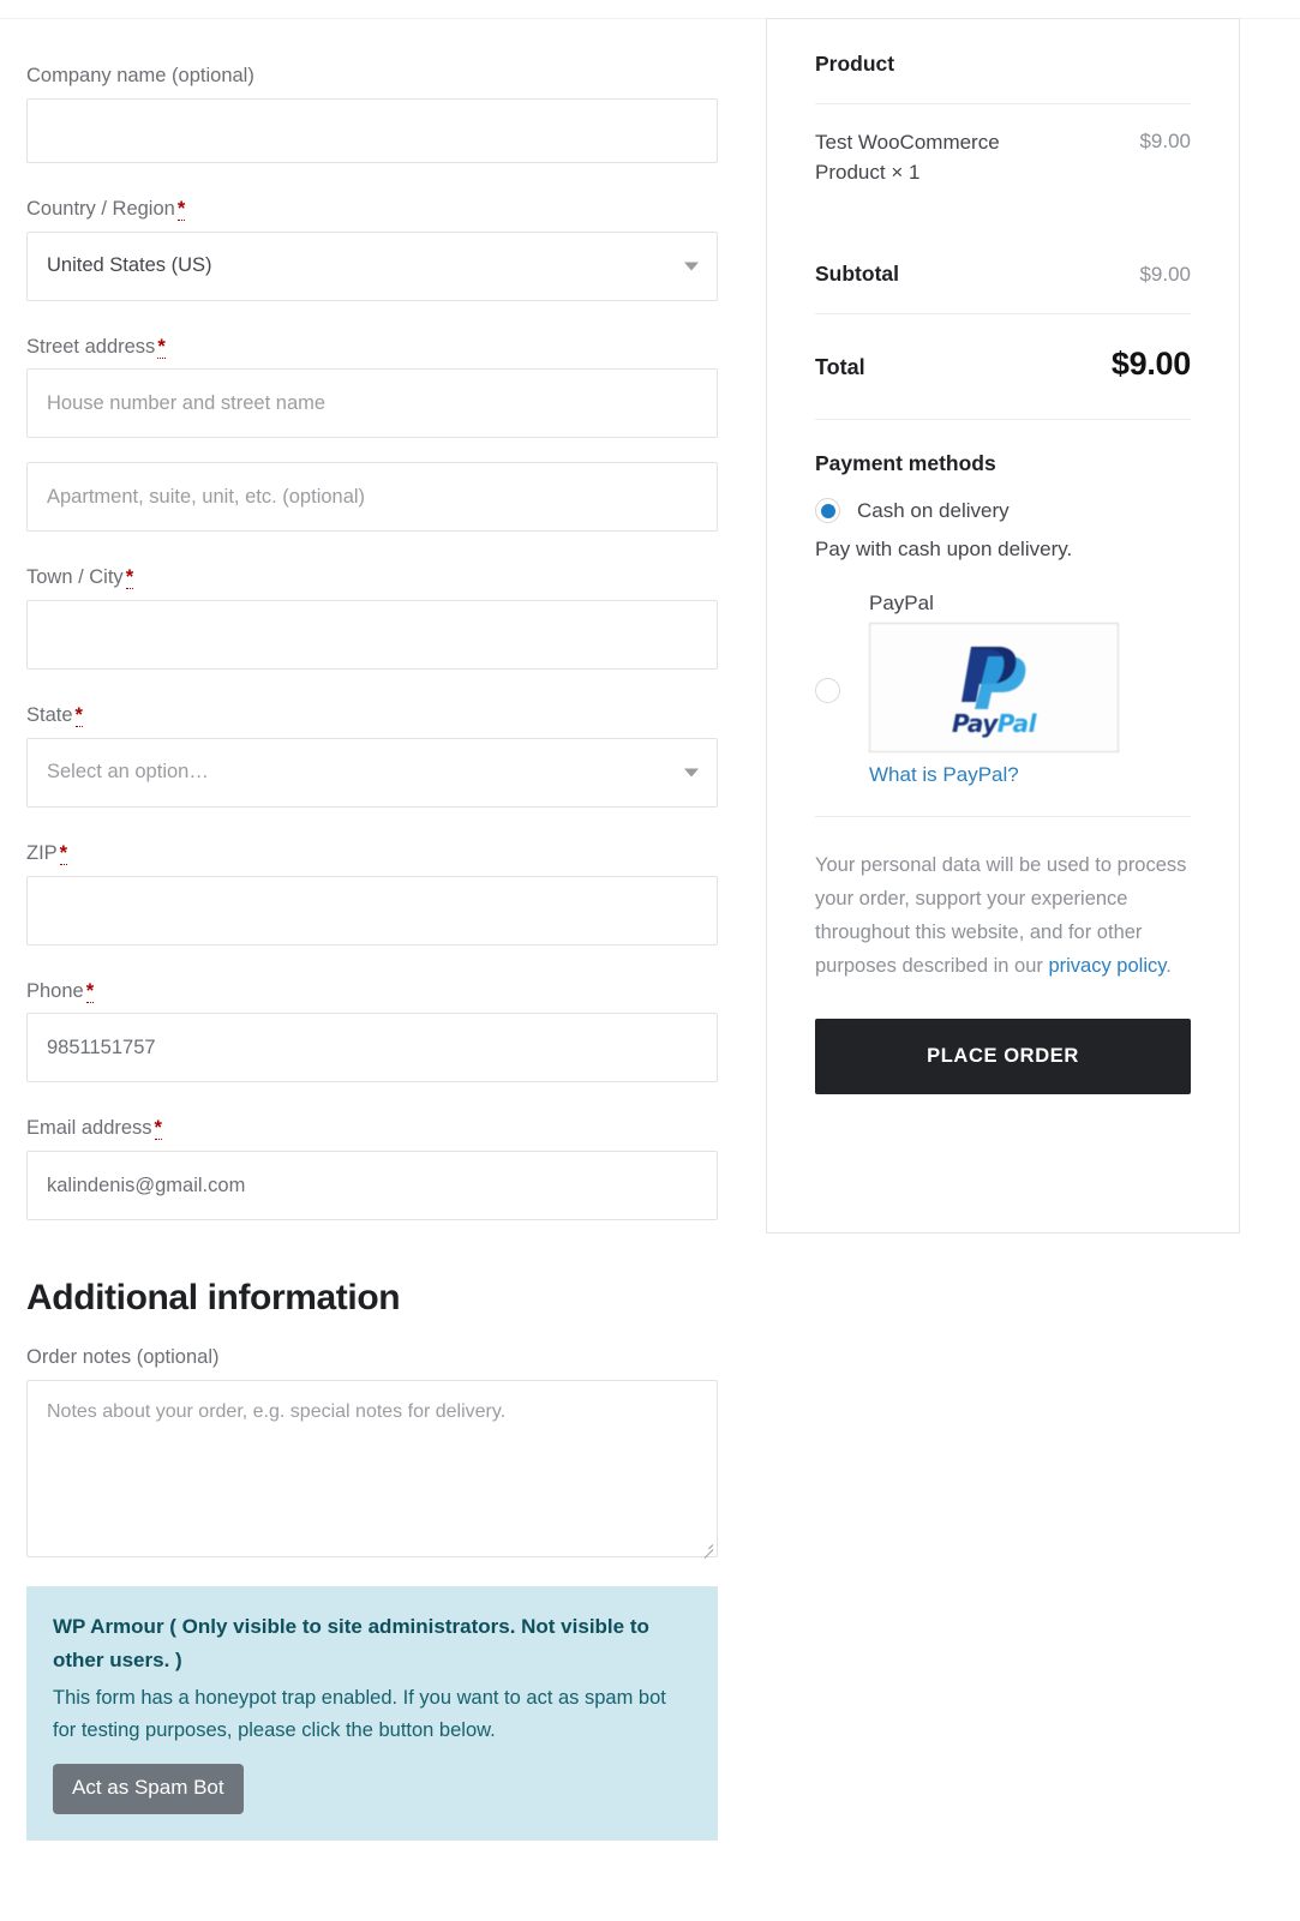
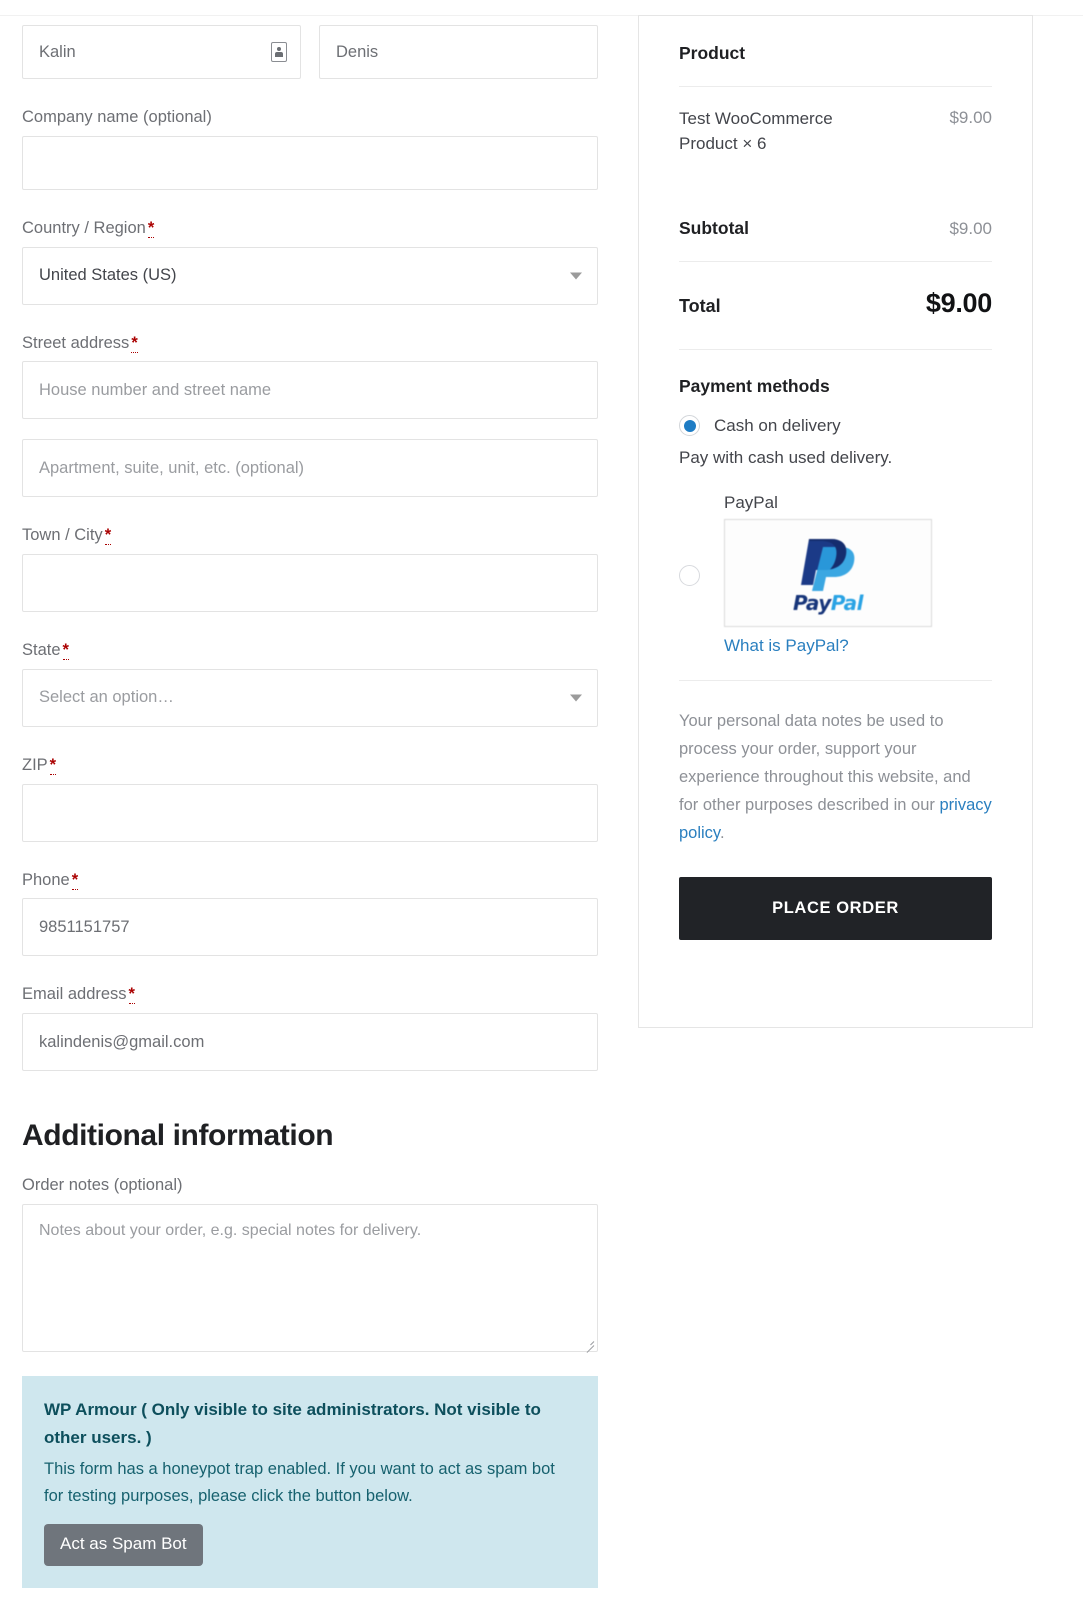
+ Kalin
+ Denis
  Company name (optional)
  Country / Region*
  United States (US)
  Street address*
  House number and street name
  Apartment, suite, unit, etc. (optional)
  Town / City*
  State*
  Select an option…
  ZIP*
  Phone*
  9851151757
  Email address*
  kalindenis@gmail.com
  Additional information
  Order notes (optional)
  Notes about your order, e.g. special notes for delivery.
  WP Armour ( Only visible to site administrators. Not visible to other users. )
  This form has a honeypot trap enabled. If you want to act as spam bot for testing purposes, please click the button below.
  Act as Spam Bot
  Product
- Test WooCommerce Product × 1
+ Test WooCommerce Product × 6
  $9.00
  Subtotal
  $9.00
  Total
  $9.00
  Payment methods
  Cash on delivery
- Pay with cash upon delivery.
+ Pay with cash used delivery.
  PayPal
  PayPal
  What is PayPal?
- Your personal data will be used to process your order, support your experience throughout this website, and for other purposes described in our privacy policy.
+ Your personal data notes be used to process your order, support your experience throughout this website, and for other purposes described in our privacy policy.
  PLACE ORDER
